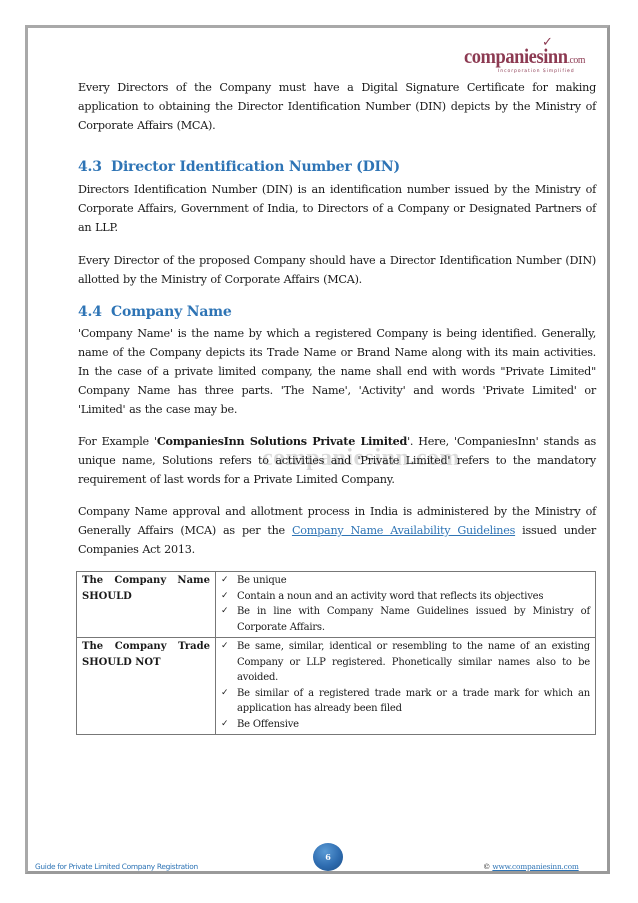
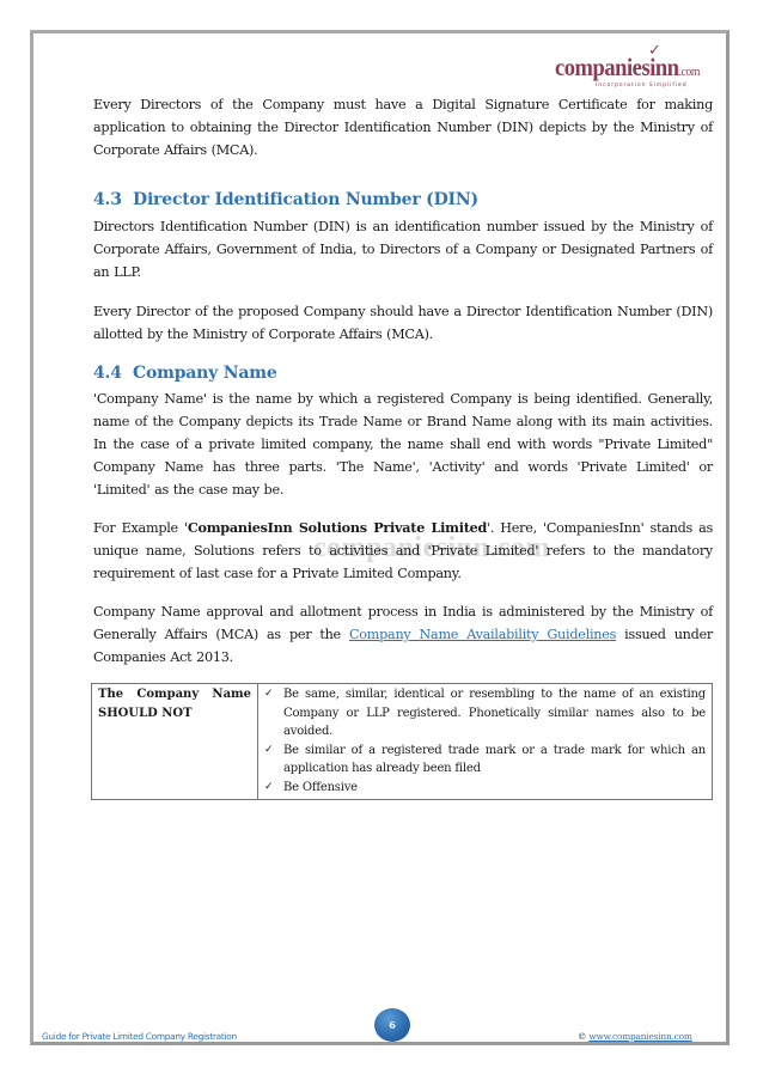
  ✓
  companiesinn.com
  companiesinn.com
  Every Directors of the Company must have a Digital Signature Certificate for making application to obtaining the Director Identification Number (DIN) depicts by the Ministry of Corporate Affairs (MCA).
  4.3 Director Identification Number (DIN)
  Directors Identification Number (DIN) is an identification number issued by the Ministry of Corporate Affairs, Government of India, to Directors of a Company or Designated Partners of an LLP.
  Every Director of the proposed Company should have a Director Identification Number (DIN) allotted by the Ministry of Corporate Affairs (MCA).
  4.4 Company Name
  'Company Name' is the name by which a registered Company is being identified. Generally, name of the Company depicts its Trade Name or Brand Name along with its main activities. In the case of a private limited company, the name shall end with words "Private Limited" Company Name has three parts. 'The Name', 'Activity' and words 'Private Limited' or 'Limited' as the case may be.
- For Example 'CompaniesInn Solutions Private Limited'. Here, 'CompaniesInn' stands as unique name, Solutions refers to activities and 'Private Limited' refers to the mandatory requirement of last words for a Private Limited Company.
+ For Example 'CompaniesInn Solutions Private Limited'. Here, 'CompaniesInn' stands as unique name, Solutions refers to activities and 'Private Limited' refers to the mandatory requirement of last case for a Private Limited Company.
  Company Name approval and allotment process in India is administered by the Ministry of Generally Affairs (MCA) as per the Company Name Availability Guidelines issued under Companies Act 2013.
- The Company Name SHOULD	✓ Be unique ✓ Contain a noun and an activity word that reflects its objectives ✓ Be in line with Company Name Guidelines issued by Ministry of Corporate Affairs.
- The Company Trade SHOULD NOT	✓ Be same, similar, identical or resembling to the name of an existing Company or LLP registered. Phonetically similar names also to be avoided. ✓ Be similar of a registered trade mark or a trade mark for which an application has already been filed ✓ Be Offensive
+ The Company Name SHOULD NOT	✓ Be same, similar, identical or resembling to the name of an existing Company or LLP registered. Phonetically similar names also to be avoided. ✓ Be similar of a registered trade mark or a trade mark for which an application has already been filed ✓ Be Offensive
  Guide for Private Limited Company Registration
  6
  © www.companiesinn.com
